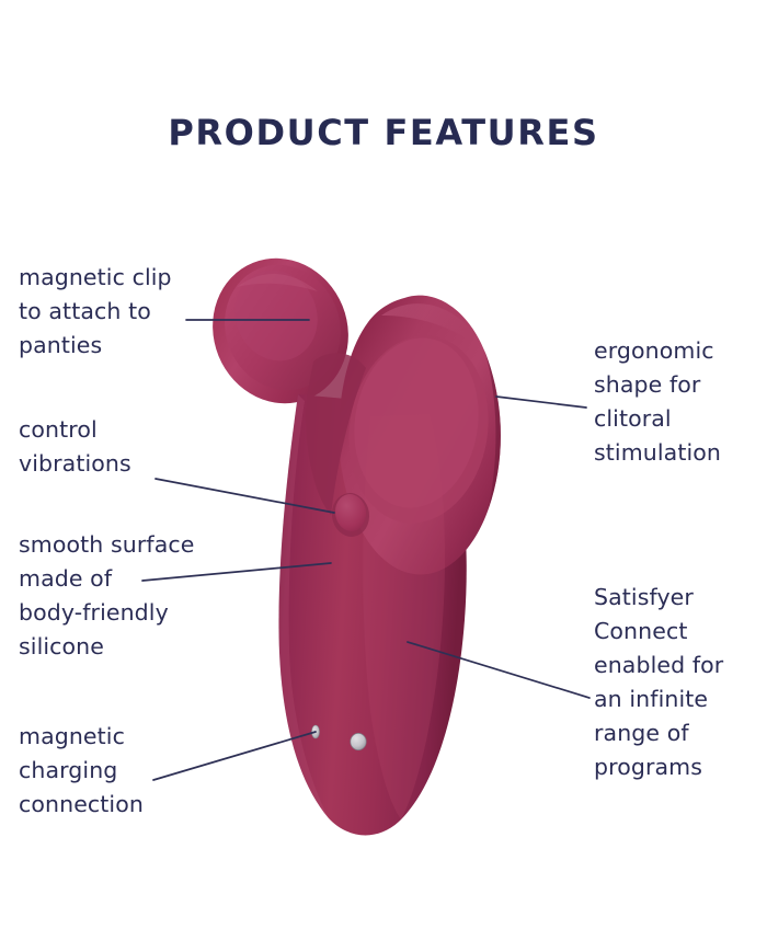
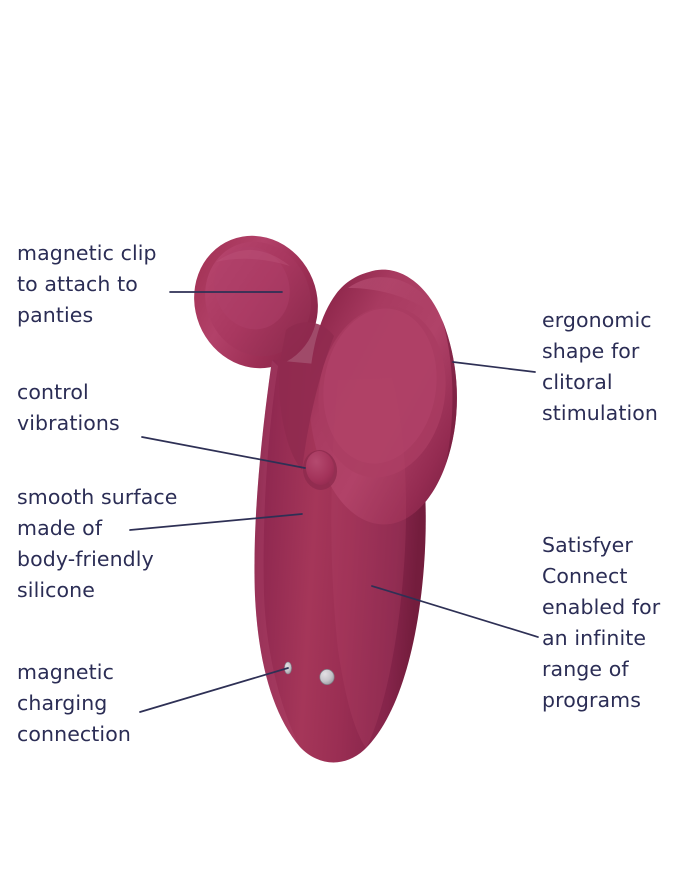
- PRODUCT FEATURES
  magnetic clip
  to attach to
  panties
  control
  vibrations
  smooth surface
  made of
  body-friendly
  silicone
  magnetic
  charging
  connection
  ergonomic
  shape for
  clitoral
  stimulation
  Satisfyer
  Connect
  enabled for
  an infinite
  range of
  programs
